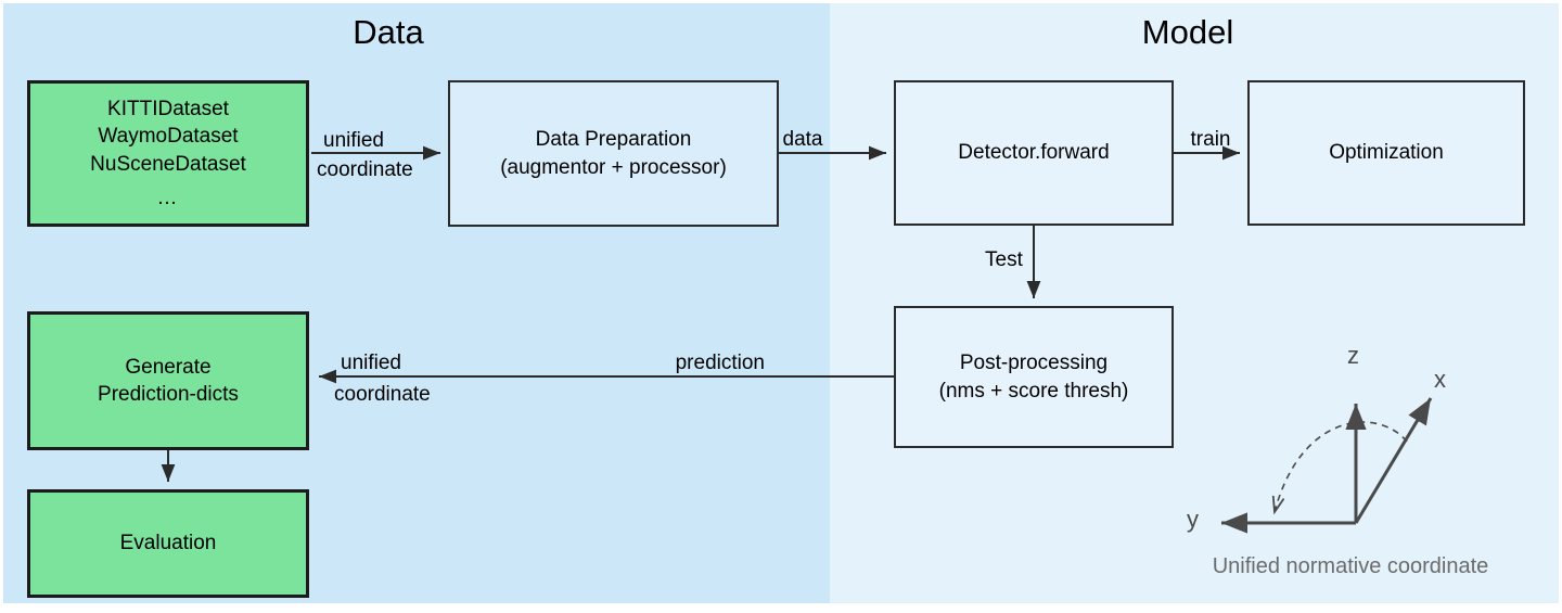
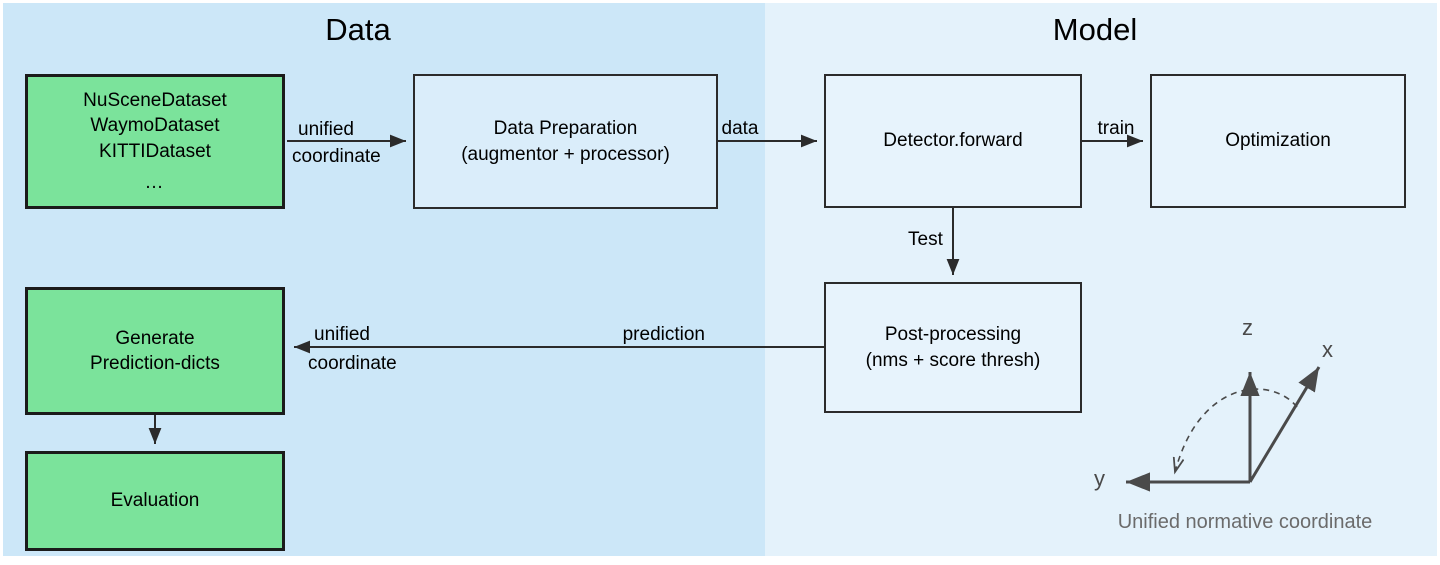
  Data
  Model
- KITTIDataset
+ NuSceneDataset
  WaymoDataset
- NuSceneDataset
+ KITTIDataset
  …
  Data Preparation
  (augmentor + processor)
  Detector.forward
  Optimization
  Post-processing
  (nms + score thresh)
  Generate
  Prediction-dicts
  Evaluation
  unified
  coordinate
  data
  train
  Test
  prediction
  unified
  coordinate
  z
  x
  y
  Unified normative coordinate
